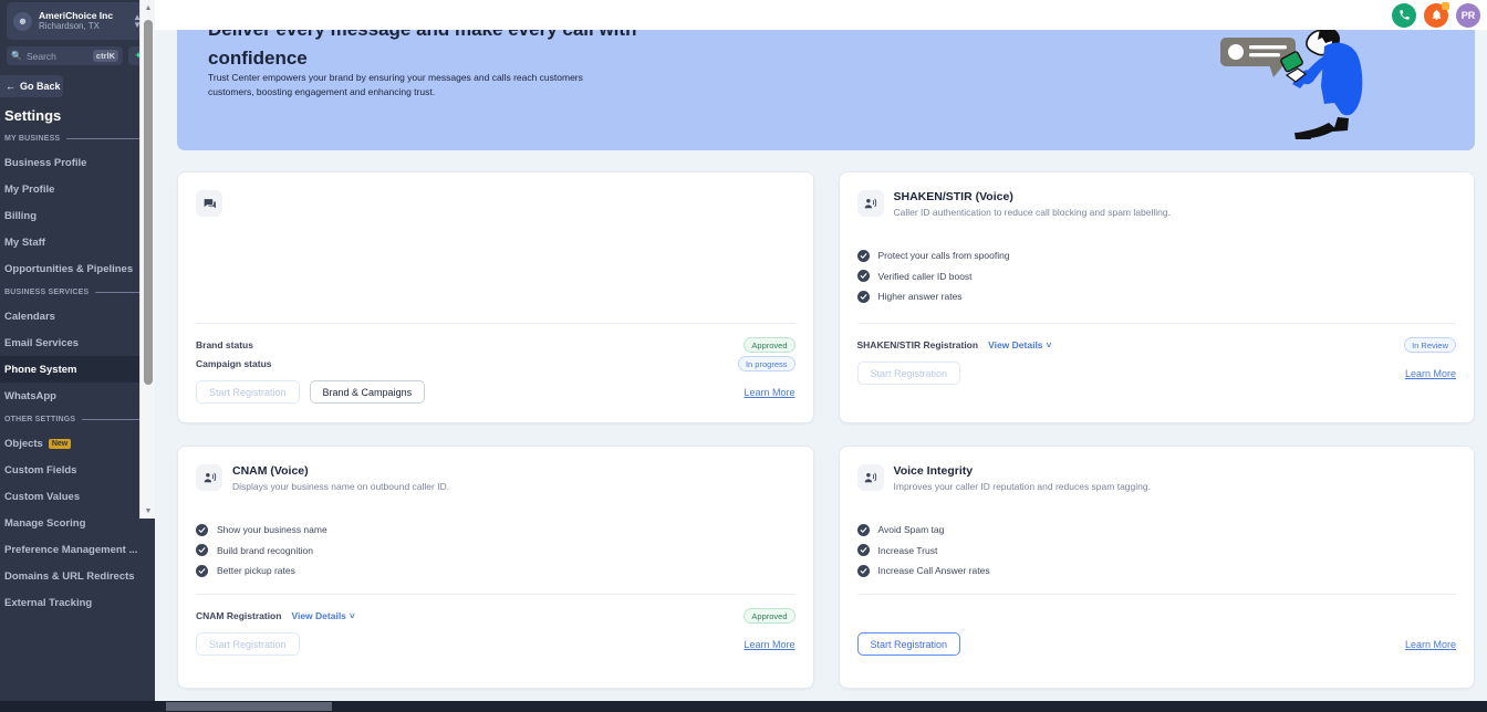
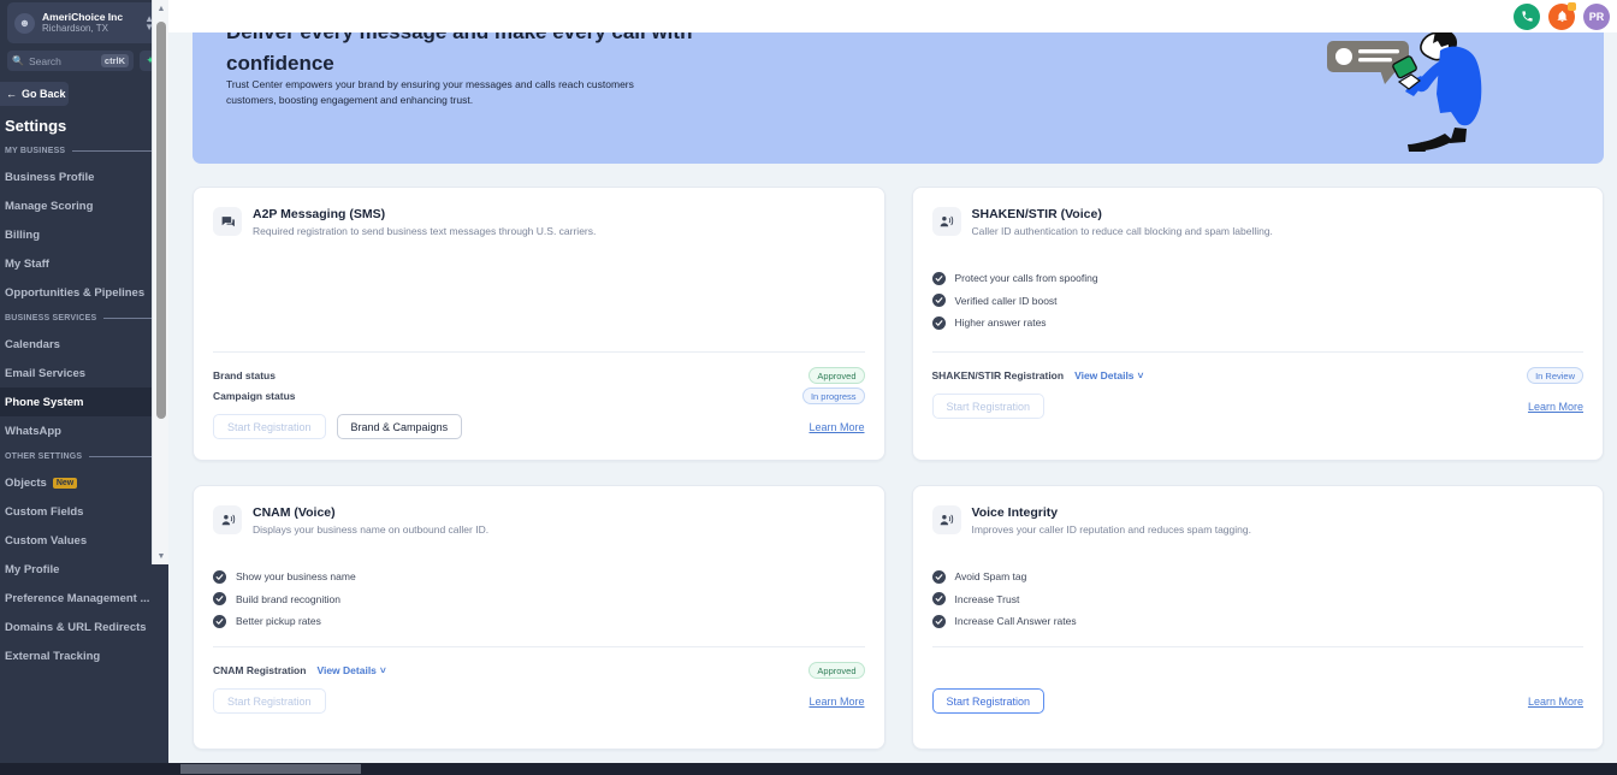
  ☻
  AmeriChoice Inc
  Richardson, TX
  ▲
  ▼
  🔍
  Search
  ctrlK
  ✦
  ←
  Go Back
  Settings
  Business Profile
- My Profile
+ Manage Scoring
  Billing
  My Staff
  Opportunities & Pipelines
  Calendars
  Email Services
  Phone System
  WhatsApp
  Objects
  Custom Fields
  Custom Values
- Manage Scoring
+ My Profile
  Preference Management ...
  Domains & URL Redirects
  External Tracking
  PR
  Trust Center empowers your brand by ensuring your messages and calls reach customers customers, boosting engagement and enhancing trust.
+ A2P Messaging (SMS)
+ Required registration to send business text messages through U.S. carriers.
  Brand status
  Approved
  Campaign status
  In progress
  Start Registration
  Brand & Campaigns
  Learn More
  SHAKEN/STIR (Voice)
  Caller ID authentication to reduce call blocking and spam labelling.
  Protect your calls from spoofing
  Verified caller ID boost
  Higher answer rates
  SHAKEN/STIR Registration
  View Details
  ˅
  In Review
  Start Registration
  Learn More
  CNAM (Voice)
  Displays your business name on outbound caller ID.
  Show your business name
  Build brand recognition
  Better pickup rates
  CNAM Registration
  View Details
  ˅
  Approved
  Start Registration
  Learn More
  Voice Integrity
  Improves your caller ID reputation and reduces spam tagging.
  Avoid Spam tag
  Increase Trust
  Increase Call Answer rates
  Start Registration
  Learn More
